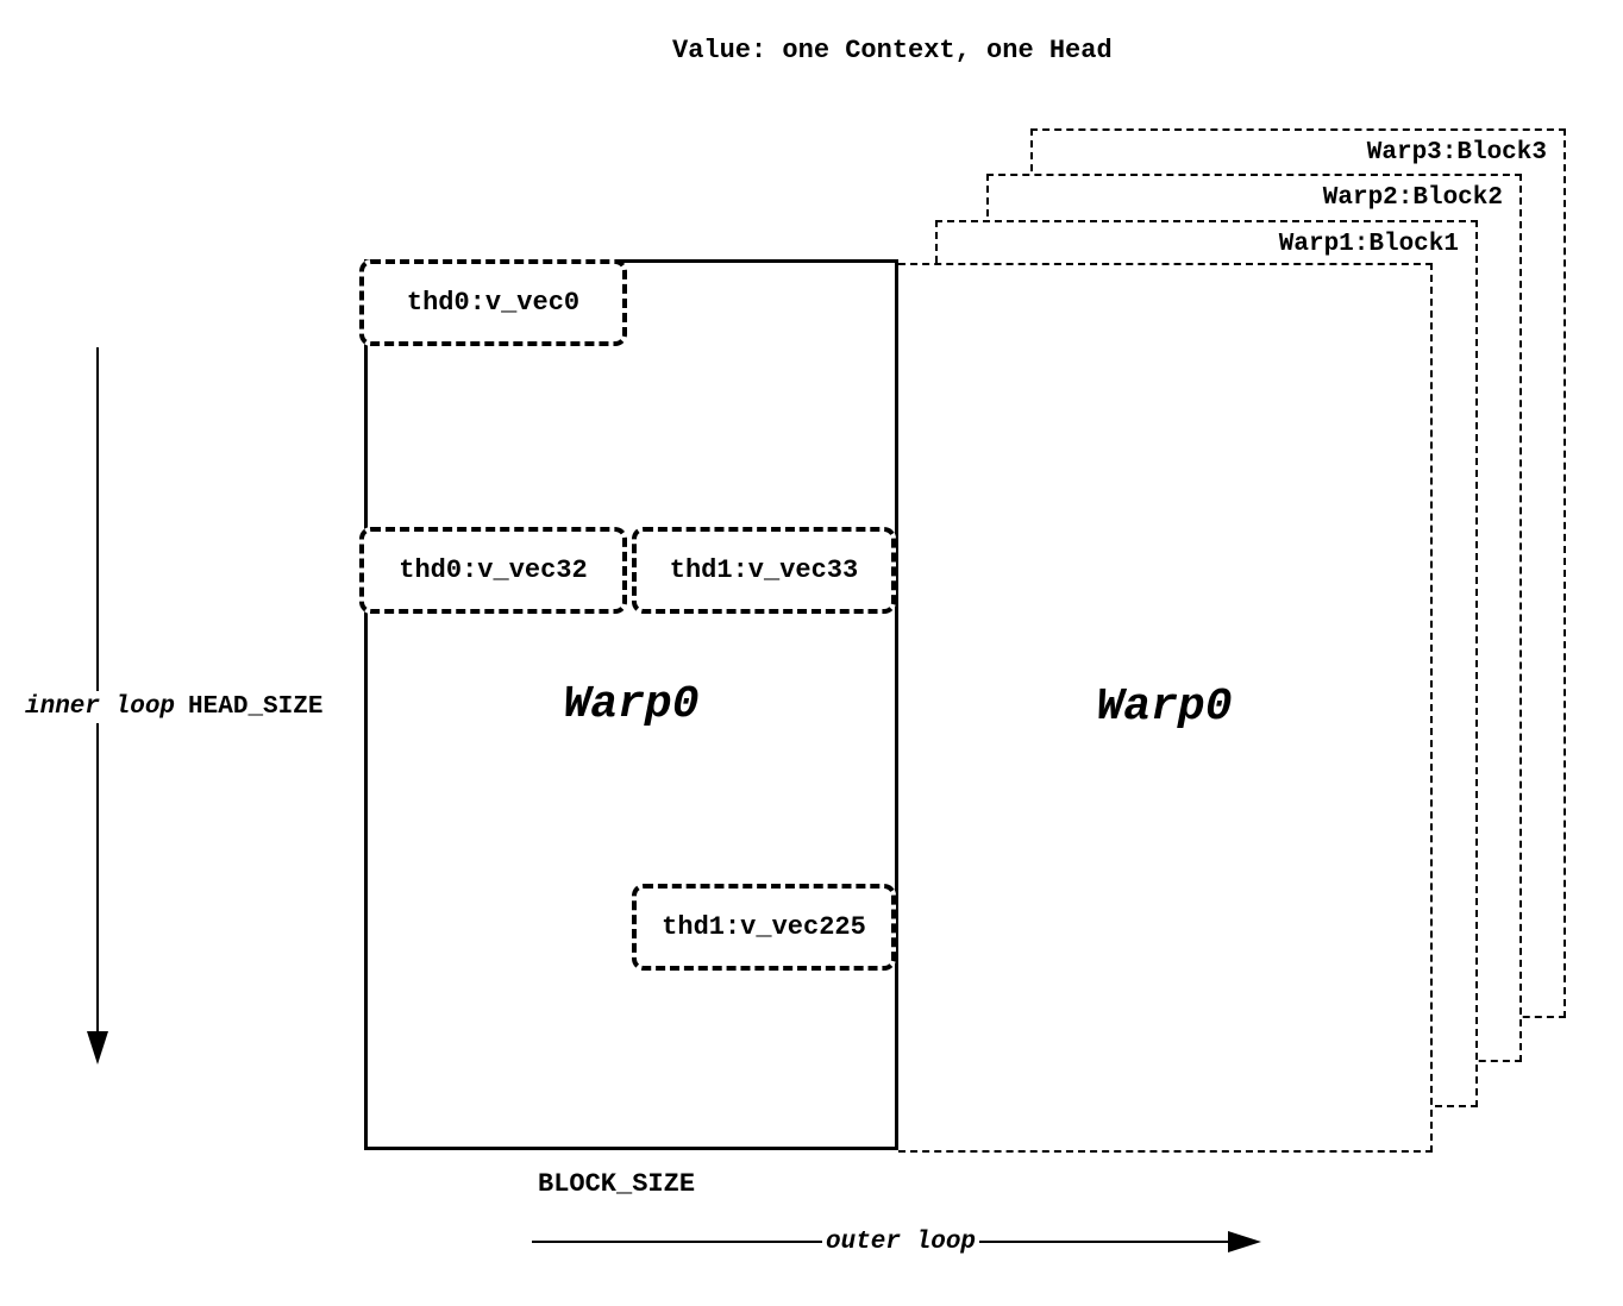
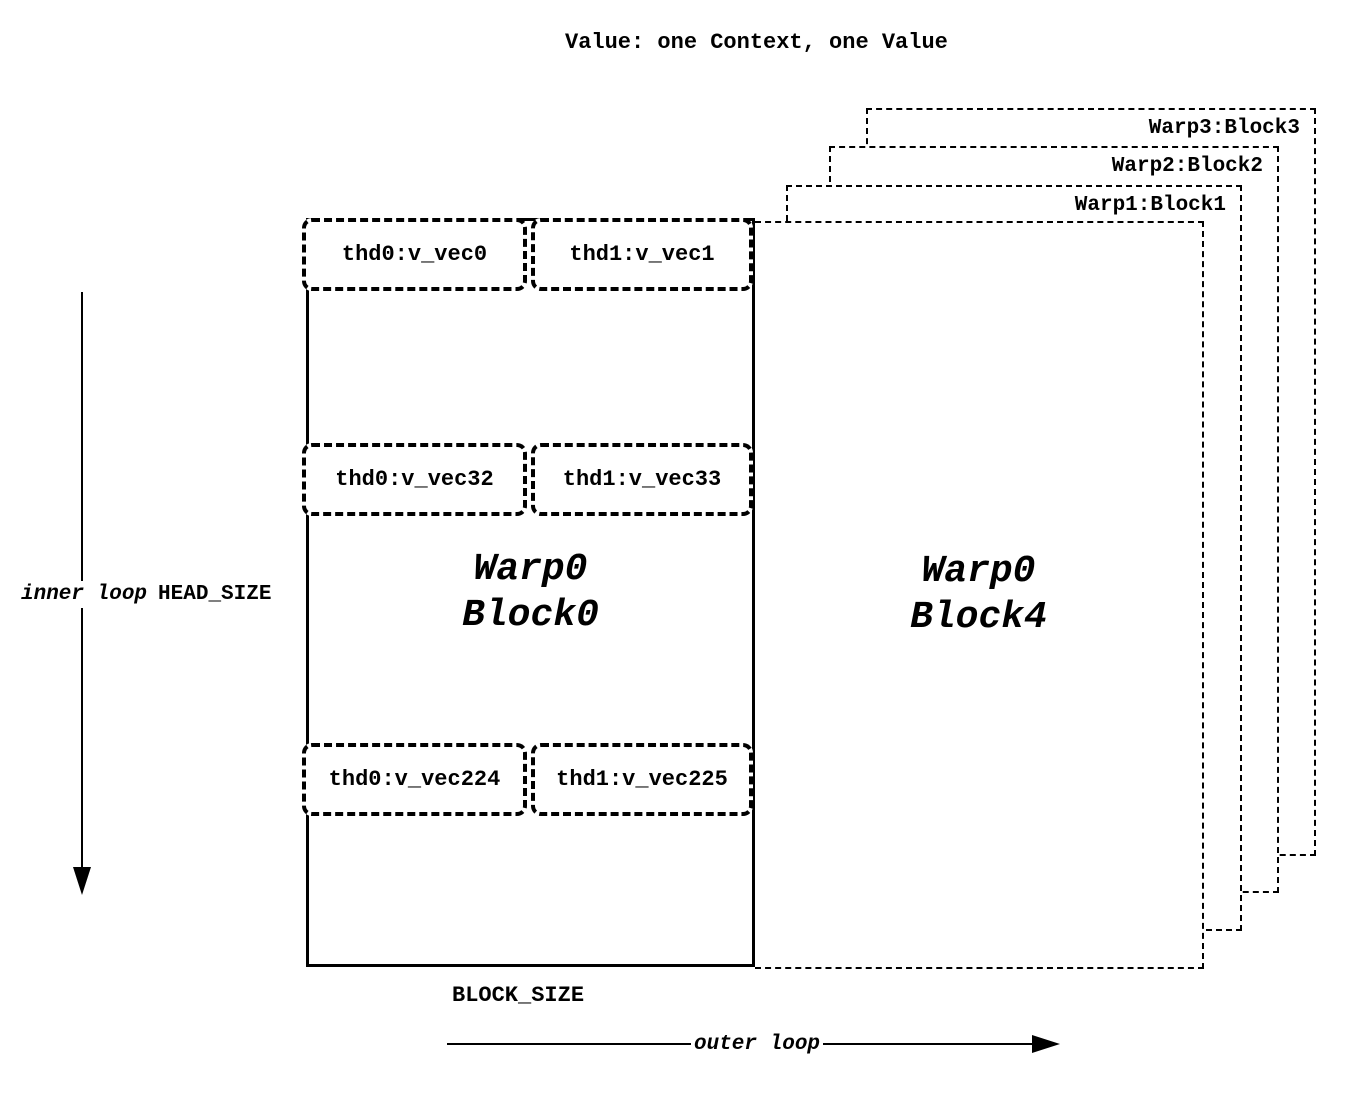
- Value: one Context, one Head
+ Value: one Context, one Value
  Warp3:Block3
  Warp2:Block2
  Warp1:Block1
  Warp0
+ Block4
  Warp0
+ Block0
  thd0:v_vec0
+ thd1:v_vec1
  thd0:v_vec32
  thd1:v_vec33
+ thd0:v_vec224
  thd1:v_vec225
  inner loop
  HEAD_SIZE
  BLOCK_SIZE
  outer loop
